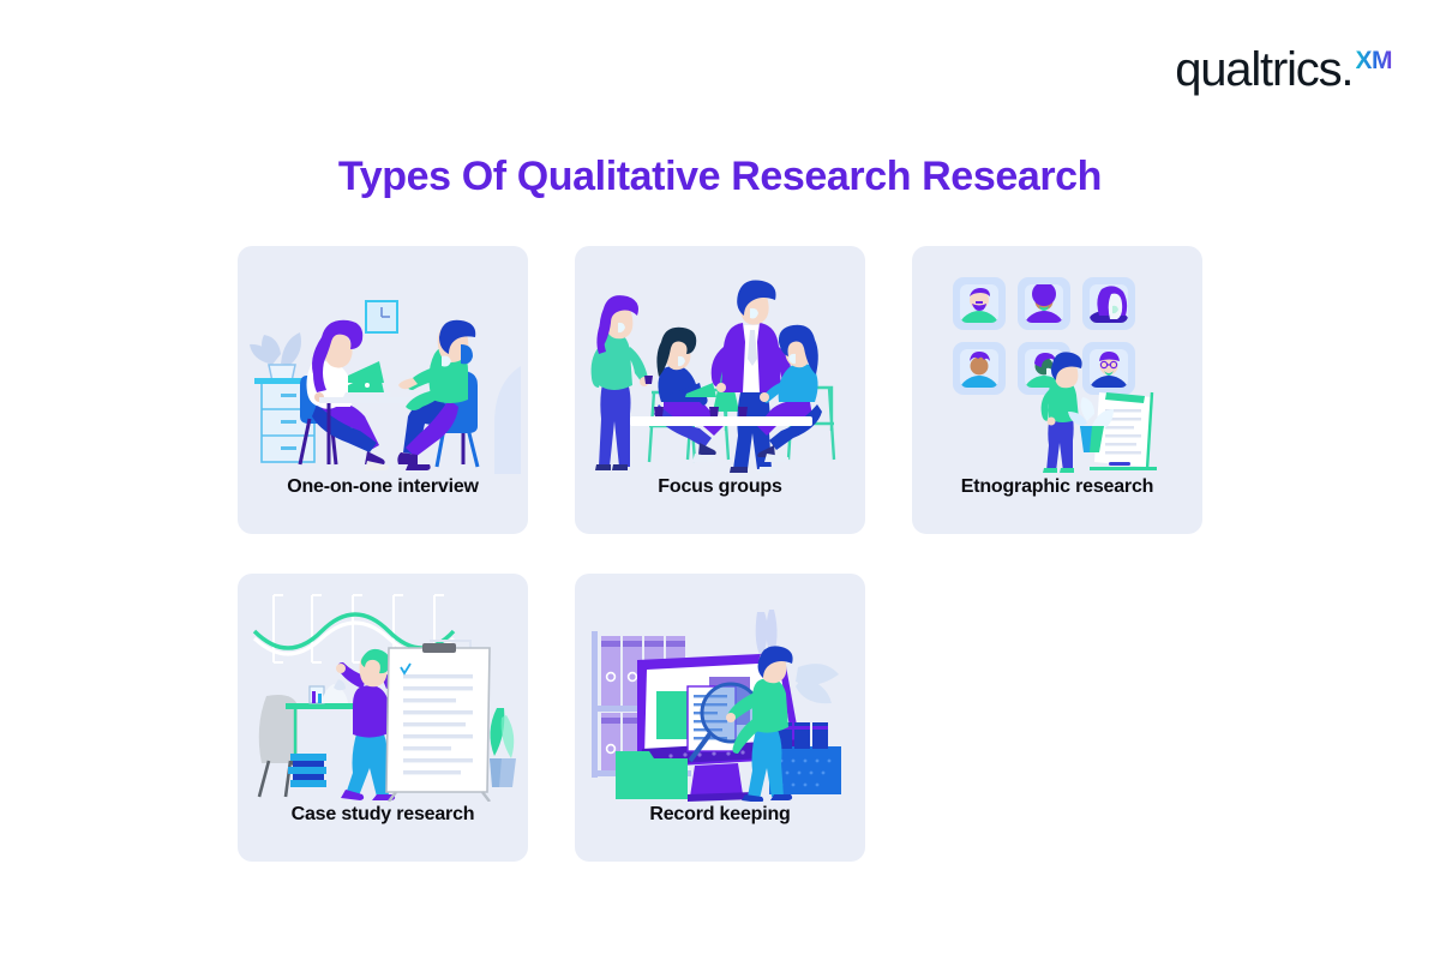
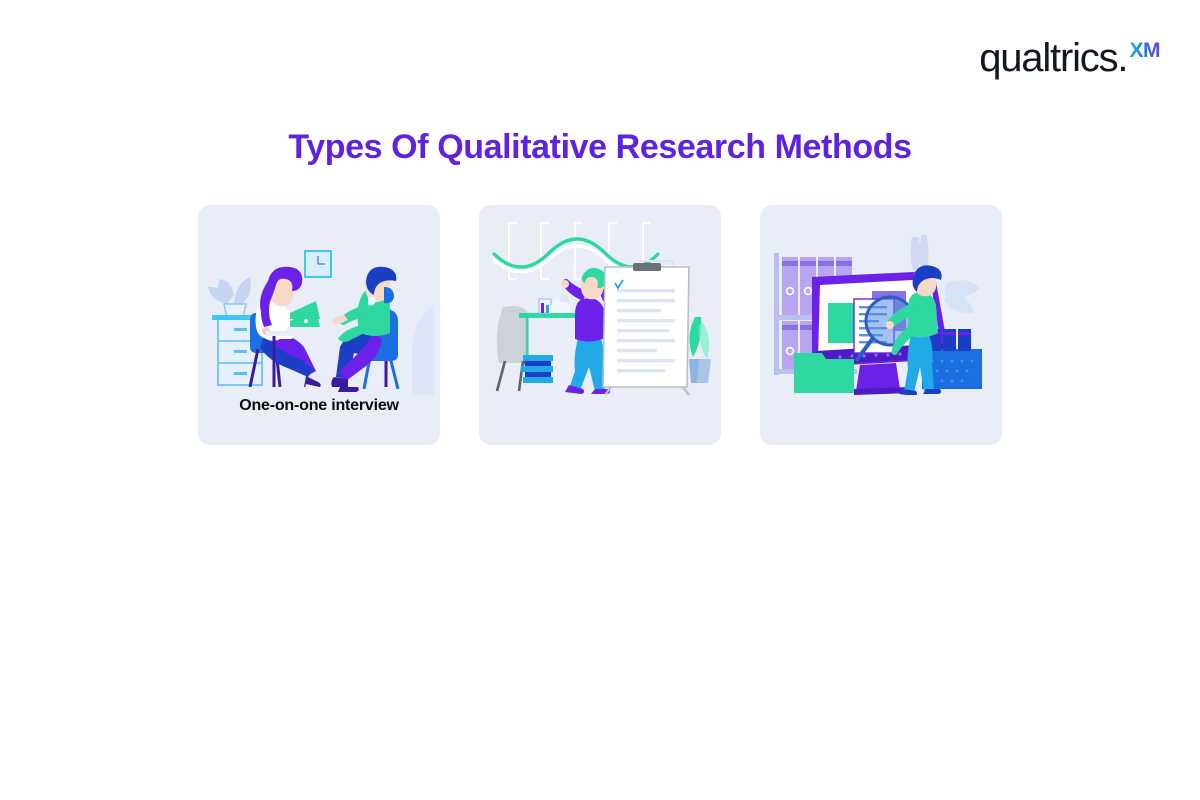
  qualtrics
  .
  XM
- Types Of Qualitative Research Research
+ Types Of Qualitative Research Methods
  One-on-one interview
- Focus groups
- Etnographic research
- Case study research
- Record keeping
